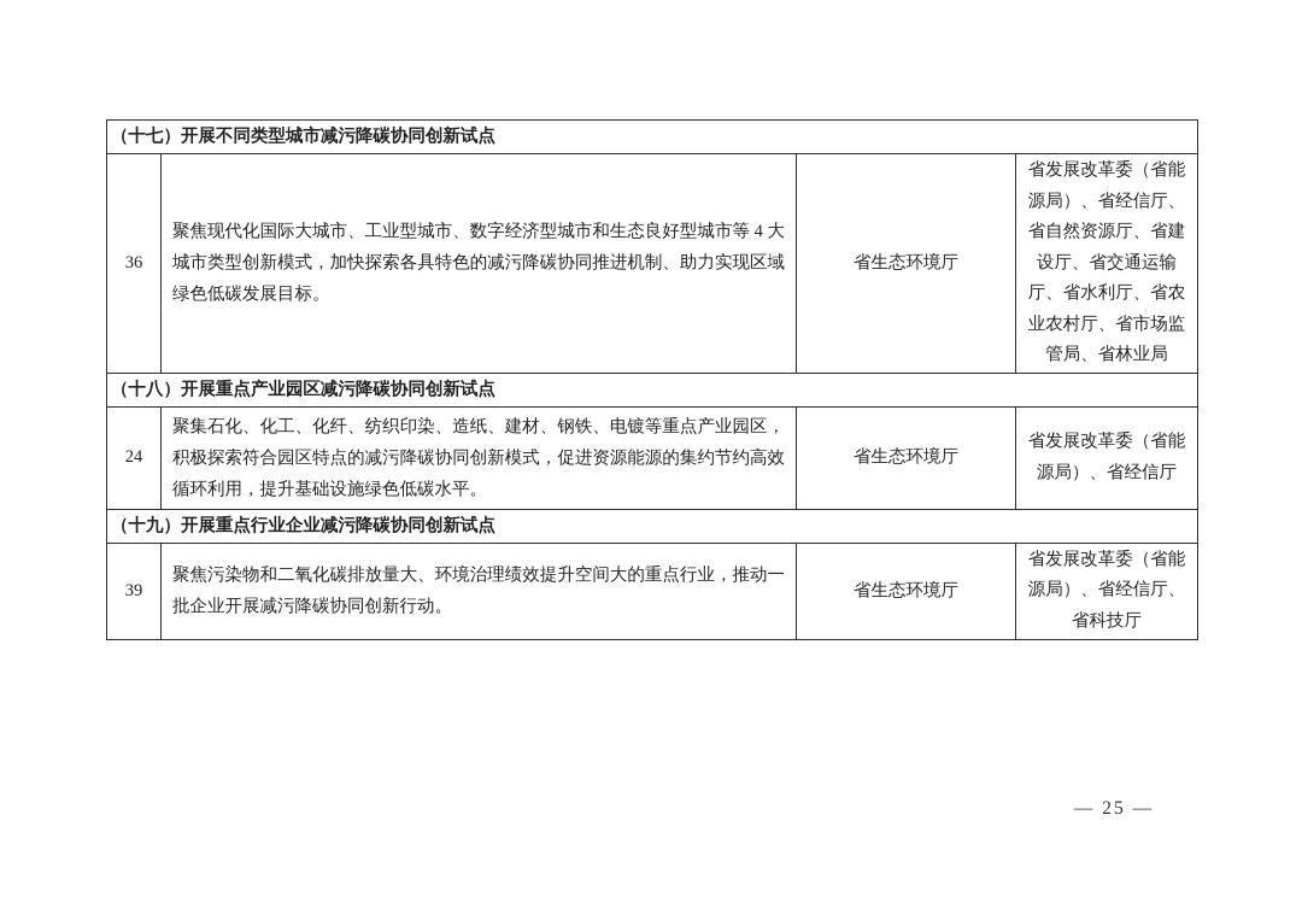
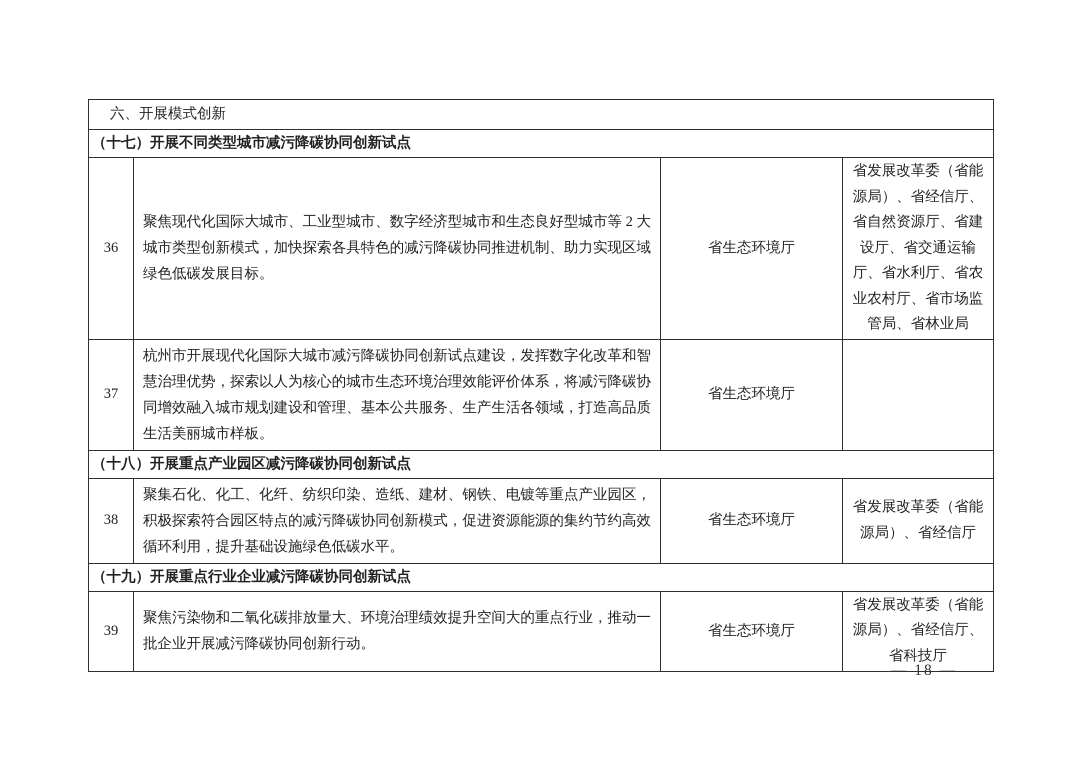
+ 六、开展模式创新
  （十七）开展不同类型城市减污降碳协同创新试点
- 36	聚焦现代化国际大城市、工业型城市、数字经济型城市和生态良好型城市等 4 大城市类型创新模式，加快探索各具特色的减污降碳协同推进机制、助力实现区域绿色低碳发展目标。	省生态环境厅	省发展改革委（省能源局）、省经信厅、省自然资源厅、省建设厅、省交通运输厅、省水利厅、省农业农村厅、省市场监管局、省林业局
+ 36	聚焦现代化国际大城市、工业型城市、数字经济型城市和生态良好型城市等 2 大城市类型创新模式，加快探索各具特色的减污降碳协同推进机制、助力实现区域绿色低碳发展目标。	省生态环境厅	省发展改革委（省能源局）、省经信厅、省自然资源厅、省建设厅、省交通运输厅、省水利厅、省农业农村厅、省市场监管局、省林业局
+ 37	杭州市开展现代化国际大城市减污降碳协同创新试点建设，发挥数字化改革和智慧治理优势，探索以人为核心的城市生态环境治理效能评价体系，将减污降碳协同增效融入城市规划建设和管理、基本公共服务、生产生活各领域，打造高品质生活美丽城市样板。	省生态环境厅
  （十八）开展重点产业园区减污降碳协同创新试点
- 24	聚集石化、化工、化纤、纺织印染、造纸、建材、钢铁、电镀等重点产业园区，积极探索符合园区特点的减污降碳协同创新模式，促进资源能源的集约节约高效循环利用，提升基础设施绿色低碳水平。	省生态环境厅	省发展改革委（省能源局）、省经信厅
+ 38	聚集石化、化工、化纤、纺织印染、造纸、建材、钢铁、电镀等重点产业园区，积极探索符合园区特点的减污降碳协同创新模式，促进资源能源的集约节约高效循环利用，提升基础设施绿色低碳水平。	省生态环境厅	省发展改革委（省能源局）、省经信厅
  （十九）开展重点行业企业减污降碳协同创新试点
  39	聚焦污染物和二氧化碳排放量大、环境治理绩效提升空间大的重点行业，推动一批企业开展减污降碳协同创新行动。	省生态环境厅	省发展改革委（省能源局）、省经信厅、省科技厅
- — 25 —
+ — 18 —
